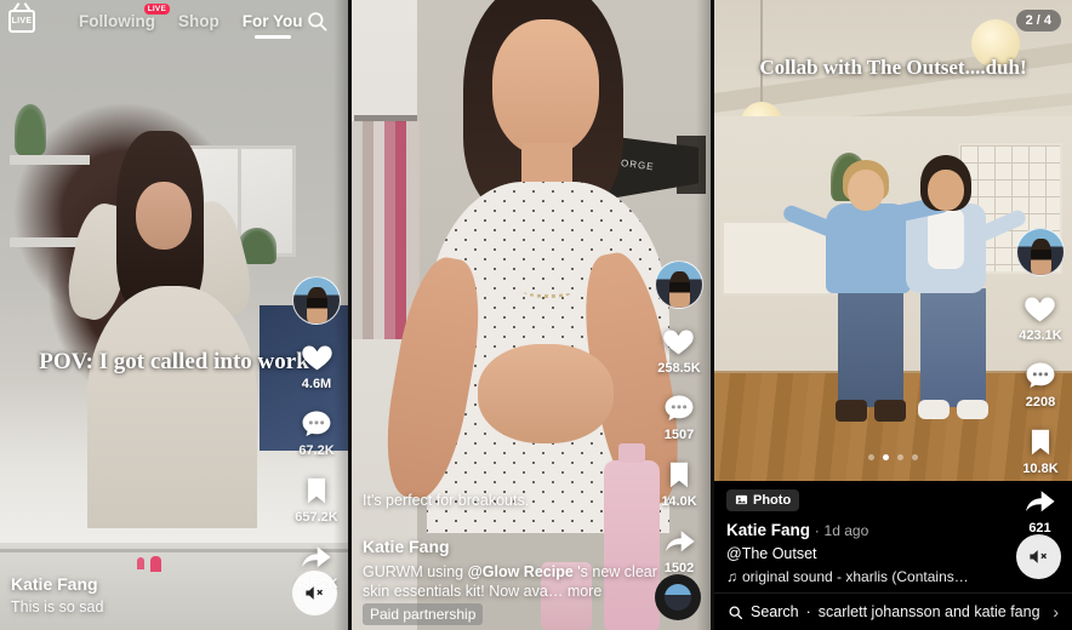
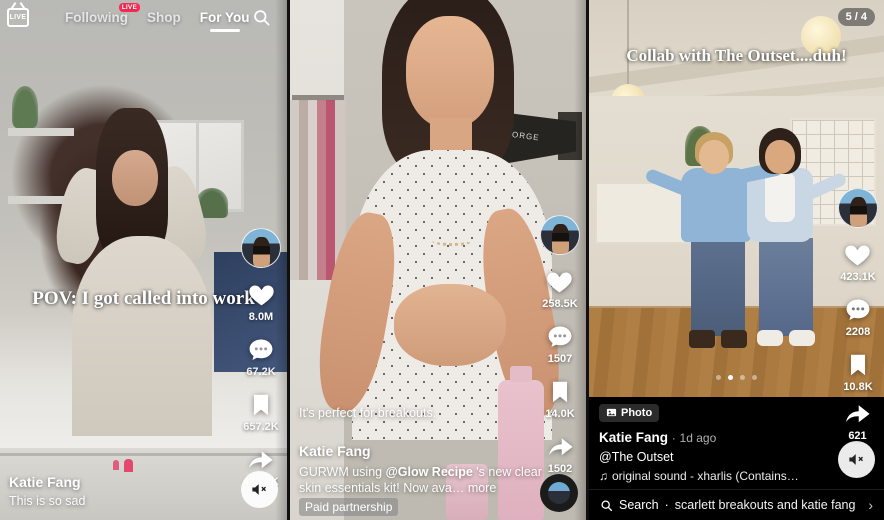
  Following
  Shop
  For You
  POV: I got called into work
- 4.6M
+ 8.0M
  67.2K
  657.2K
  Katie Fang
  This is so sad
  258.5K
  1507
  14.0K
  1502
  It's perfect for breakouts.
  Katie Fang
  GURWM using @Glow Recipe 's new clear skin essentials kit! Now ava… more
  Paid partnership
- 2 / 4
+ 5 / 4
  Collab with The Outset....duh!
  423.1K
  2208
  10.8K
  621
  Photo
  Katie Fang · 1d ago
  @The Outset
  ♫
  original sound - xharlis (Contains…
  Search
  ·
- scarlett johansson and katie fang
+ scarlett breakouts and katie fang
  ›
